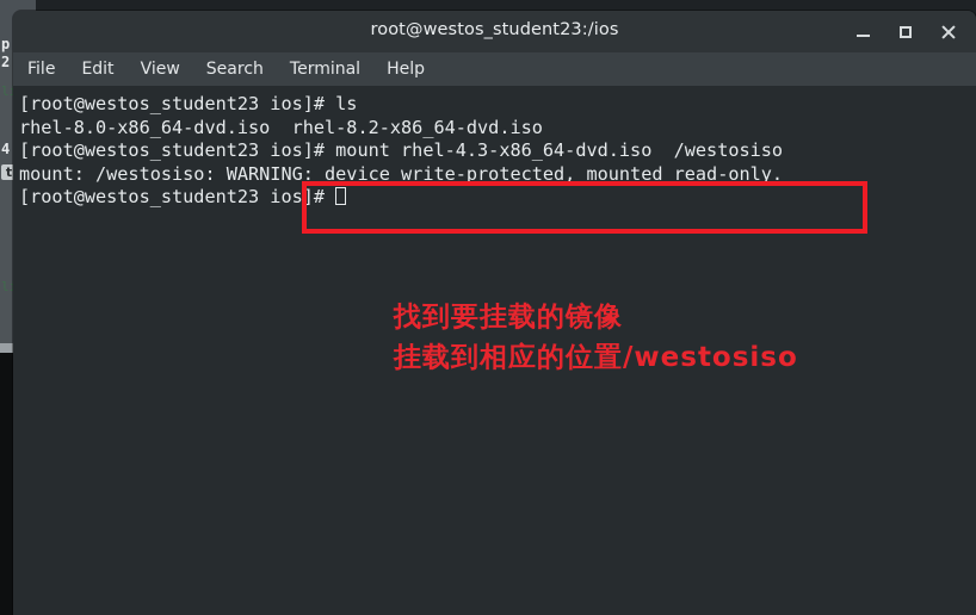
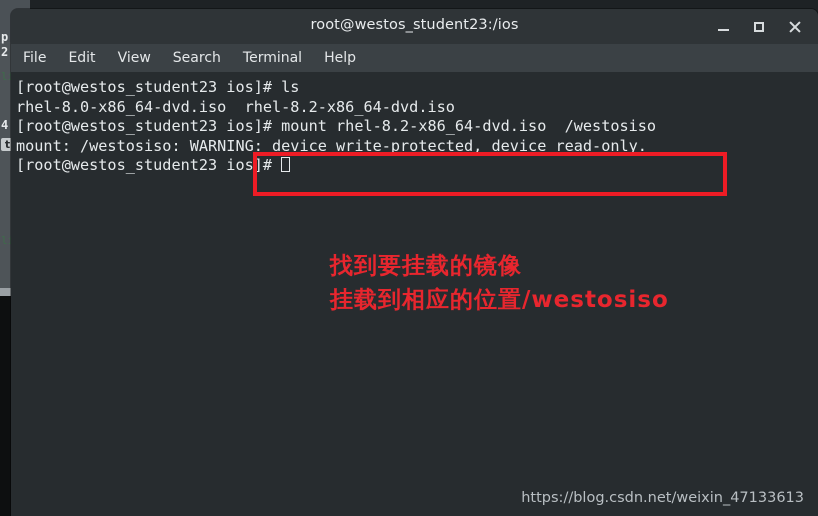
  p
  2
  4
  t
  root@westos_student23:/ios
  File
  Edit
  View
  Search
  Terminal
  Help
  [root@westos_student23 ios]# ls
  rhel-8.0-x86_64-dvd.iso rhel-8.2-x86_64-dvd.iso
- [root@westos_student23 ios]# mount rhel-4.3-x86_64-dvd.iso /westosiso
+ [root@westos_student23 ios]# mount rhel-8.2-x86_64-dvd.iso /westosiso
- mount: /westosiso: WARNING: device write-protected, mounted read-only.
+ mount: /westosiso: WARNING: device write-protected, device read-only.
  [root@westos_student23 ios]#
  找到要挂载的镜像
  挂载到相应的位置/westosiso
+ https://blog.csdn.net/weixin_47133613
